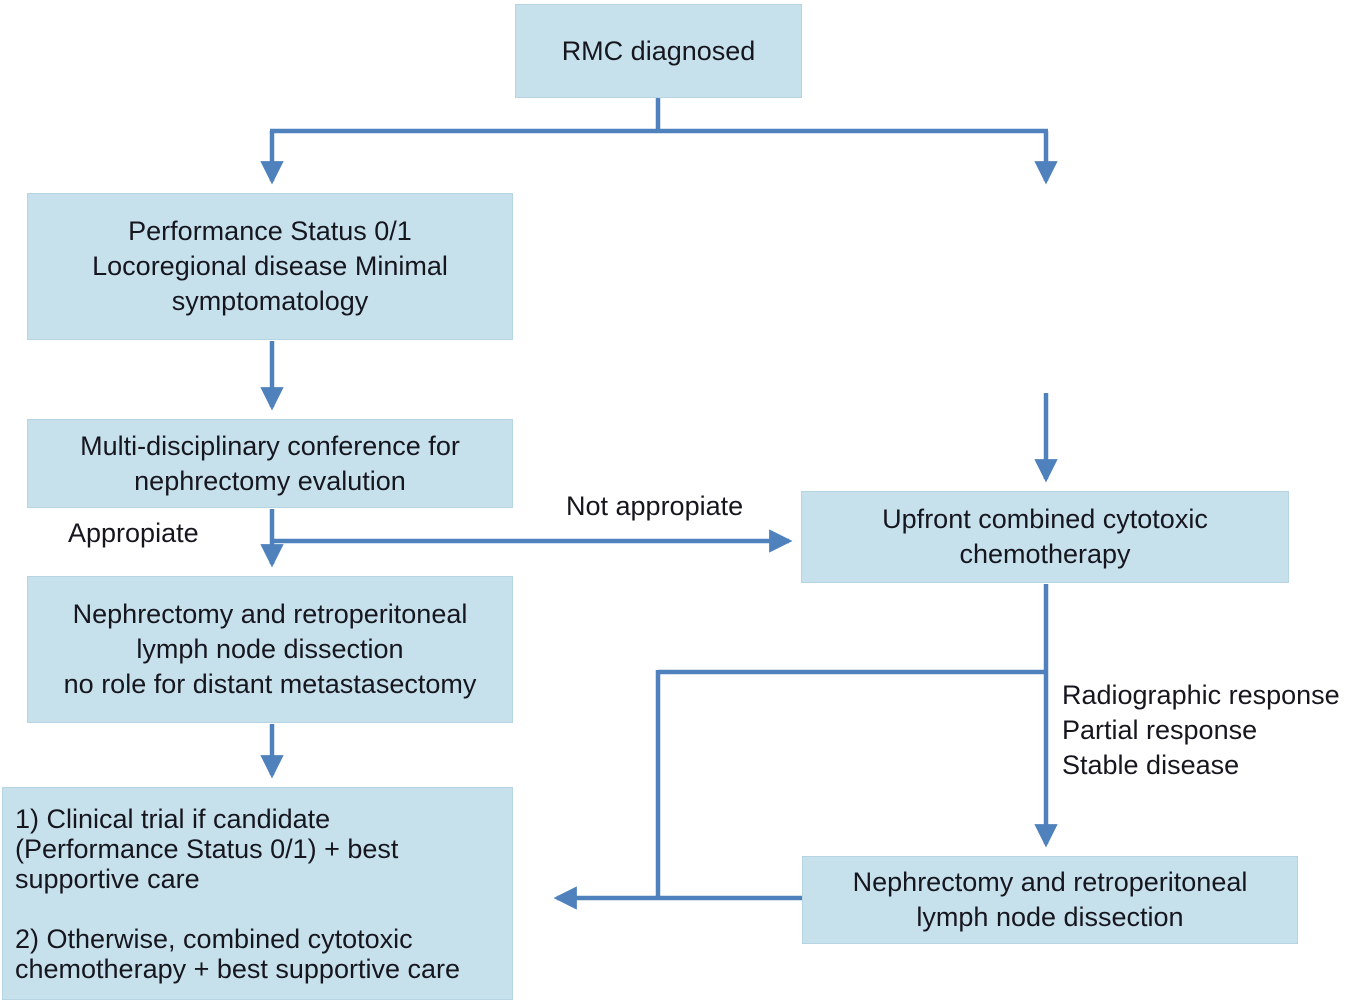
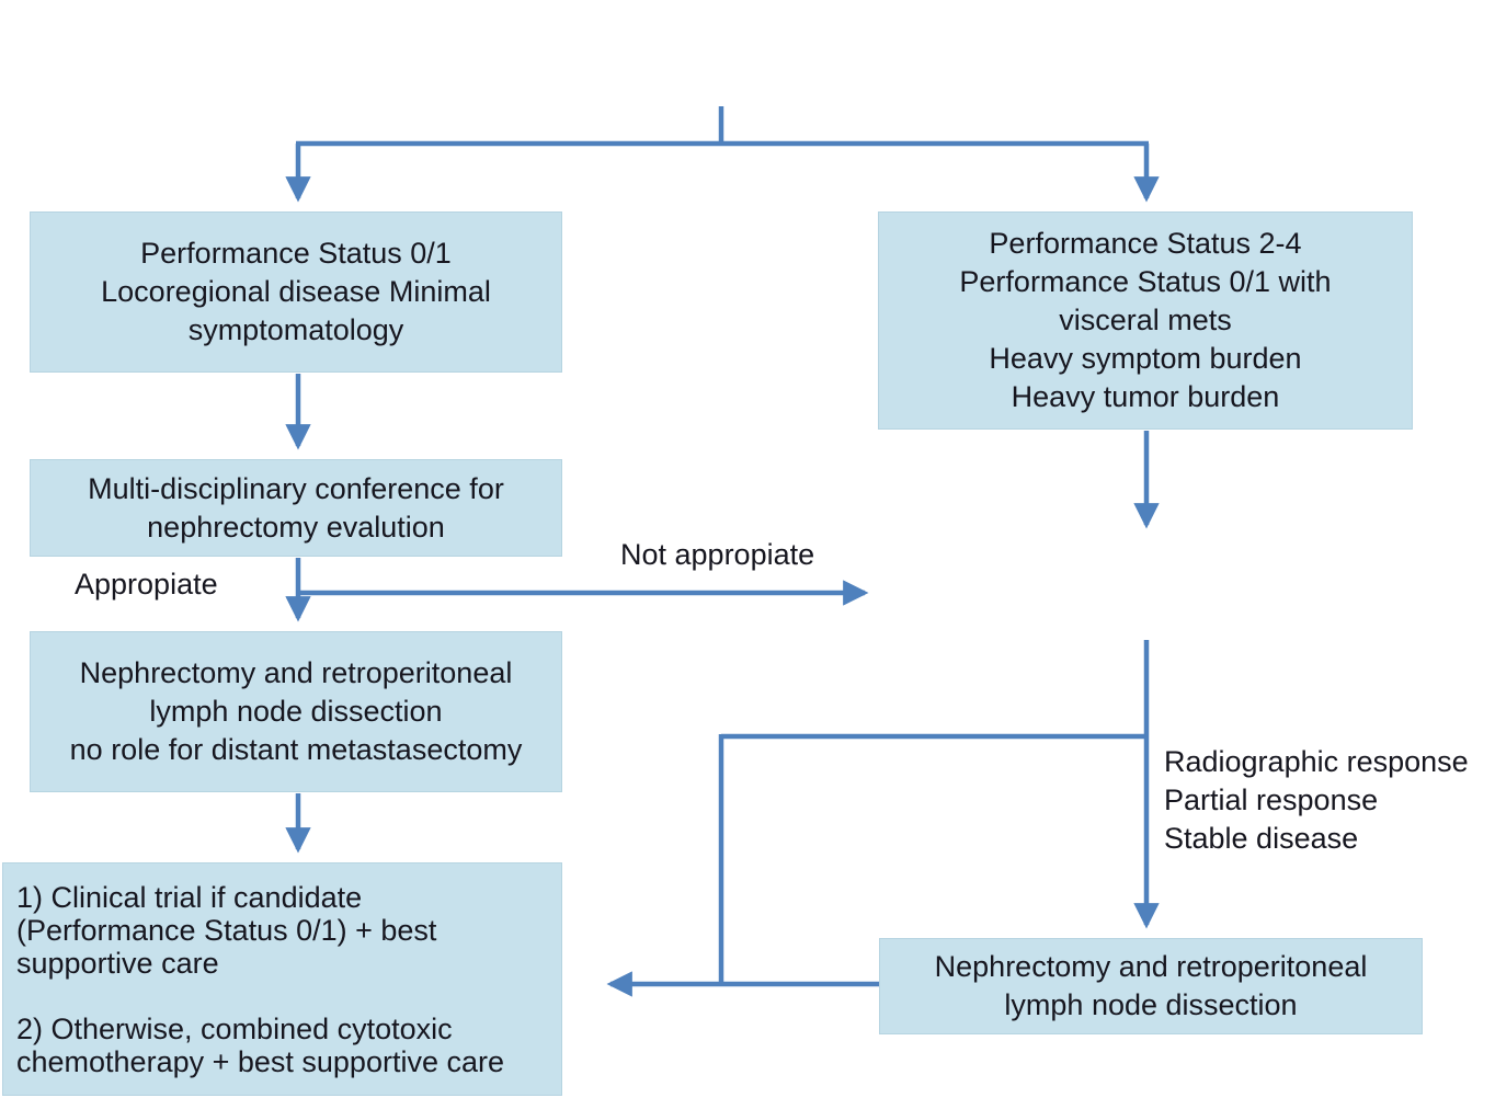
- RMC diagnosed
  Performance Status 0/1
  Locoregional disease Minimal
  symptomatology
+ Performance Status 2-4
+ Performance Status 0/1 with
+ visceral mets
+ Heavy symptom burden
+ Heavy tumor burden
  Multi-disciplinary conference for
  nephrectomy evalution
- Upfront combined cytotoxic
- chemotherapy
  Nephrectomy and retroperitoneal
  lymph node dissection
  no role for distant metastasectomy
  1) Clinical trial if candidate
  (Performance Status 0/1) + best
  supportive care
  2) Otherwise, combined cytotoxic
  chemotherapy + best supportive care
  Nephrectomy and retroperitoneal
  lymph node dissection
  Appropiate
  Not appropiate
  Radiographic response
  Partial response
  Stable disease
